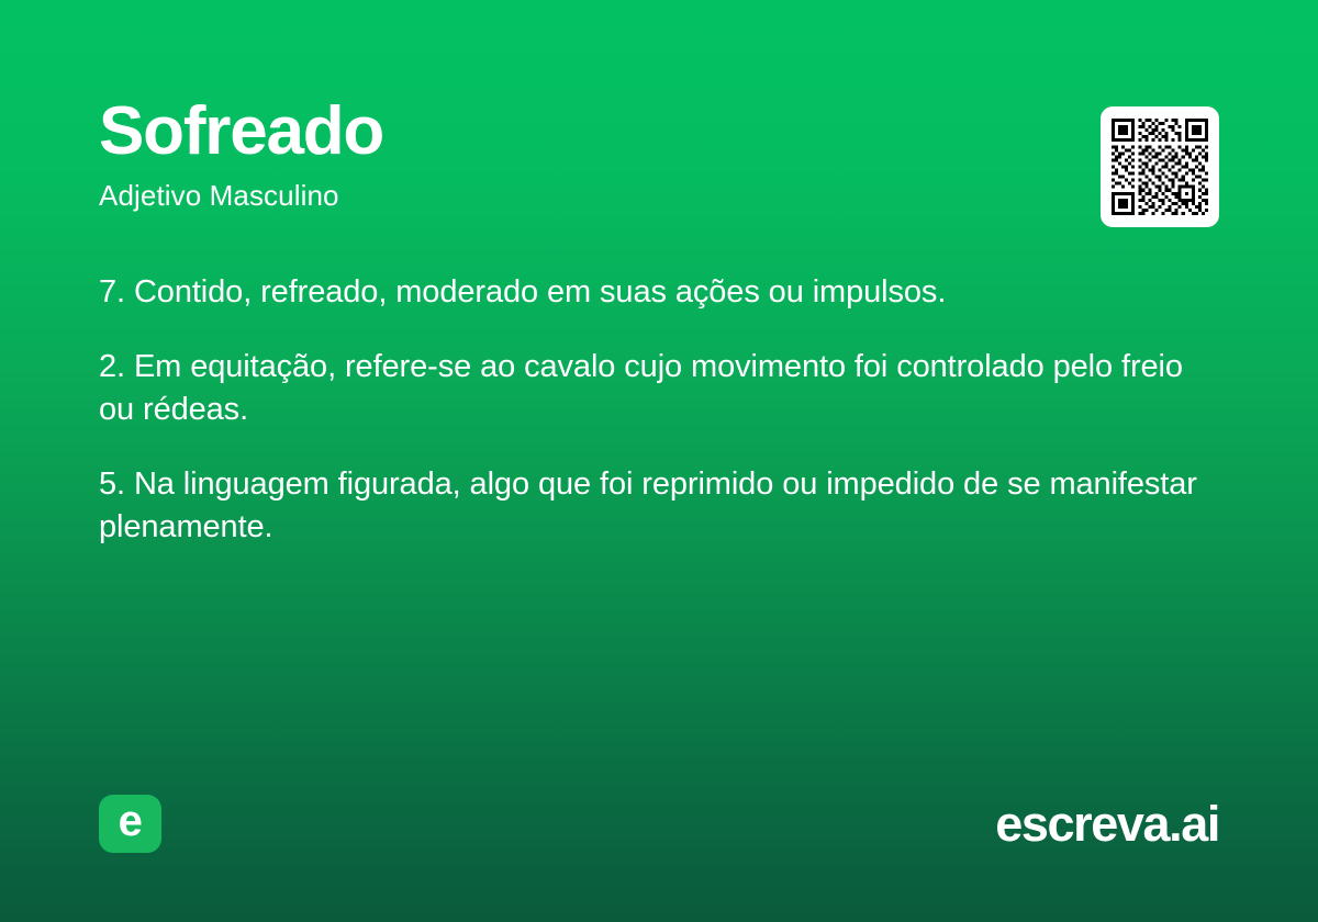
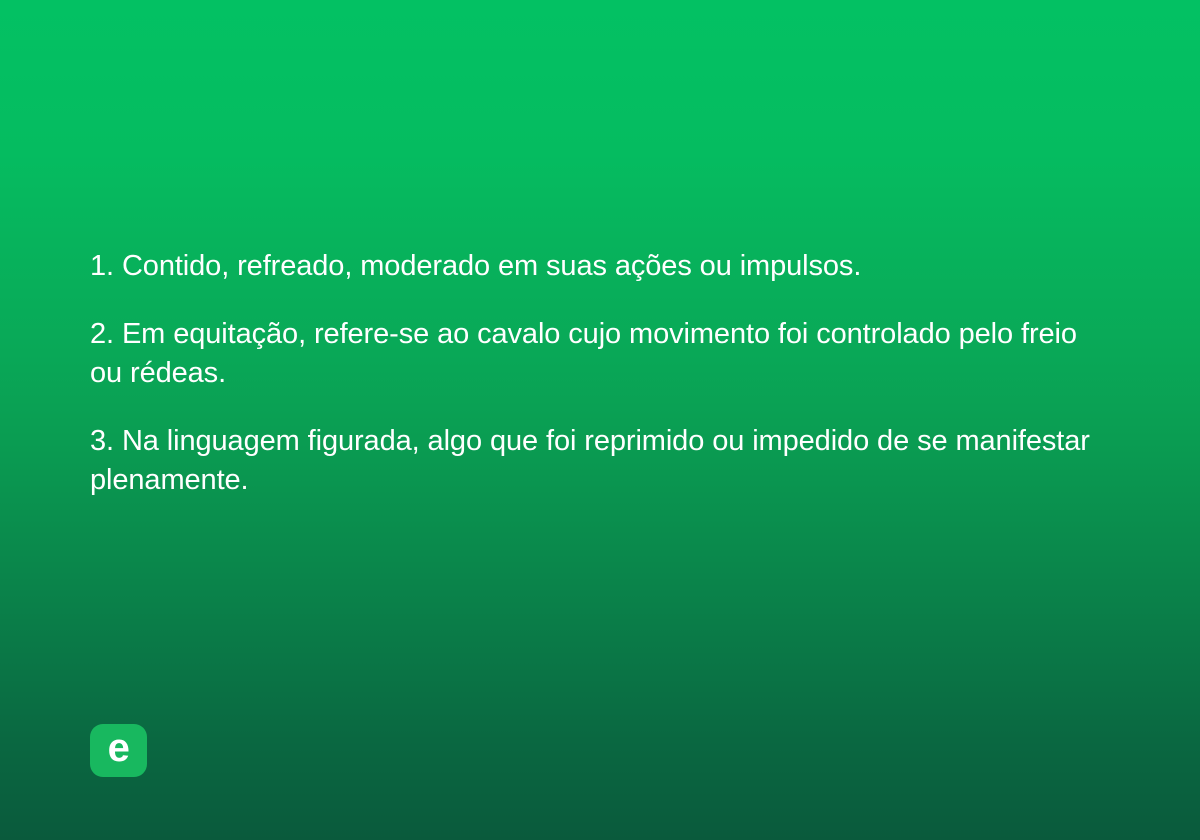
- Sofreado
- Adjetivo Masculino
- 7. Contido, refreado, moderado em suas ações ou impulsos.
+ 1. Contido, refreado, moderado em suas ações ou impulsos.
  2. Em equitação, refere-se ao cavalo cujo movimento foi controlado pelo freio ou rédeas.
- 5. Na linguagem figurada, algo que foi reprimido ou impedido de se manifestar plenamente.
+ 3. Na linguagem figurada, algo que foi reprimido ou impedido de se manifestar plenamente.
  e
- escreva.ai
